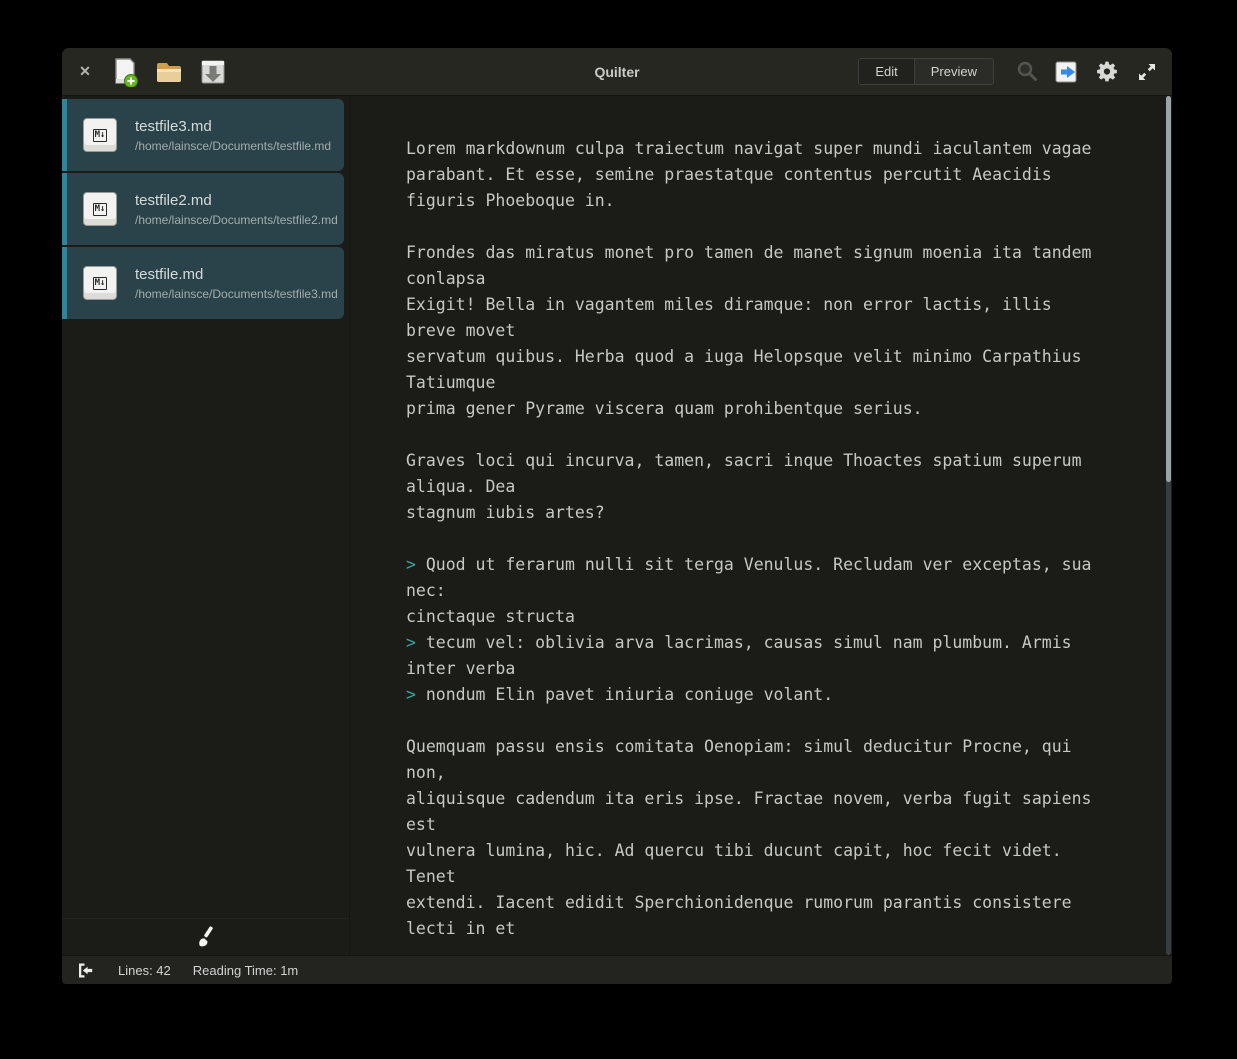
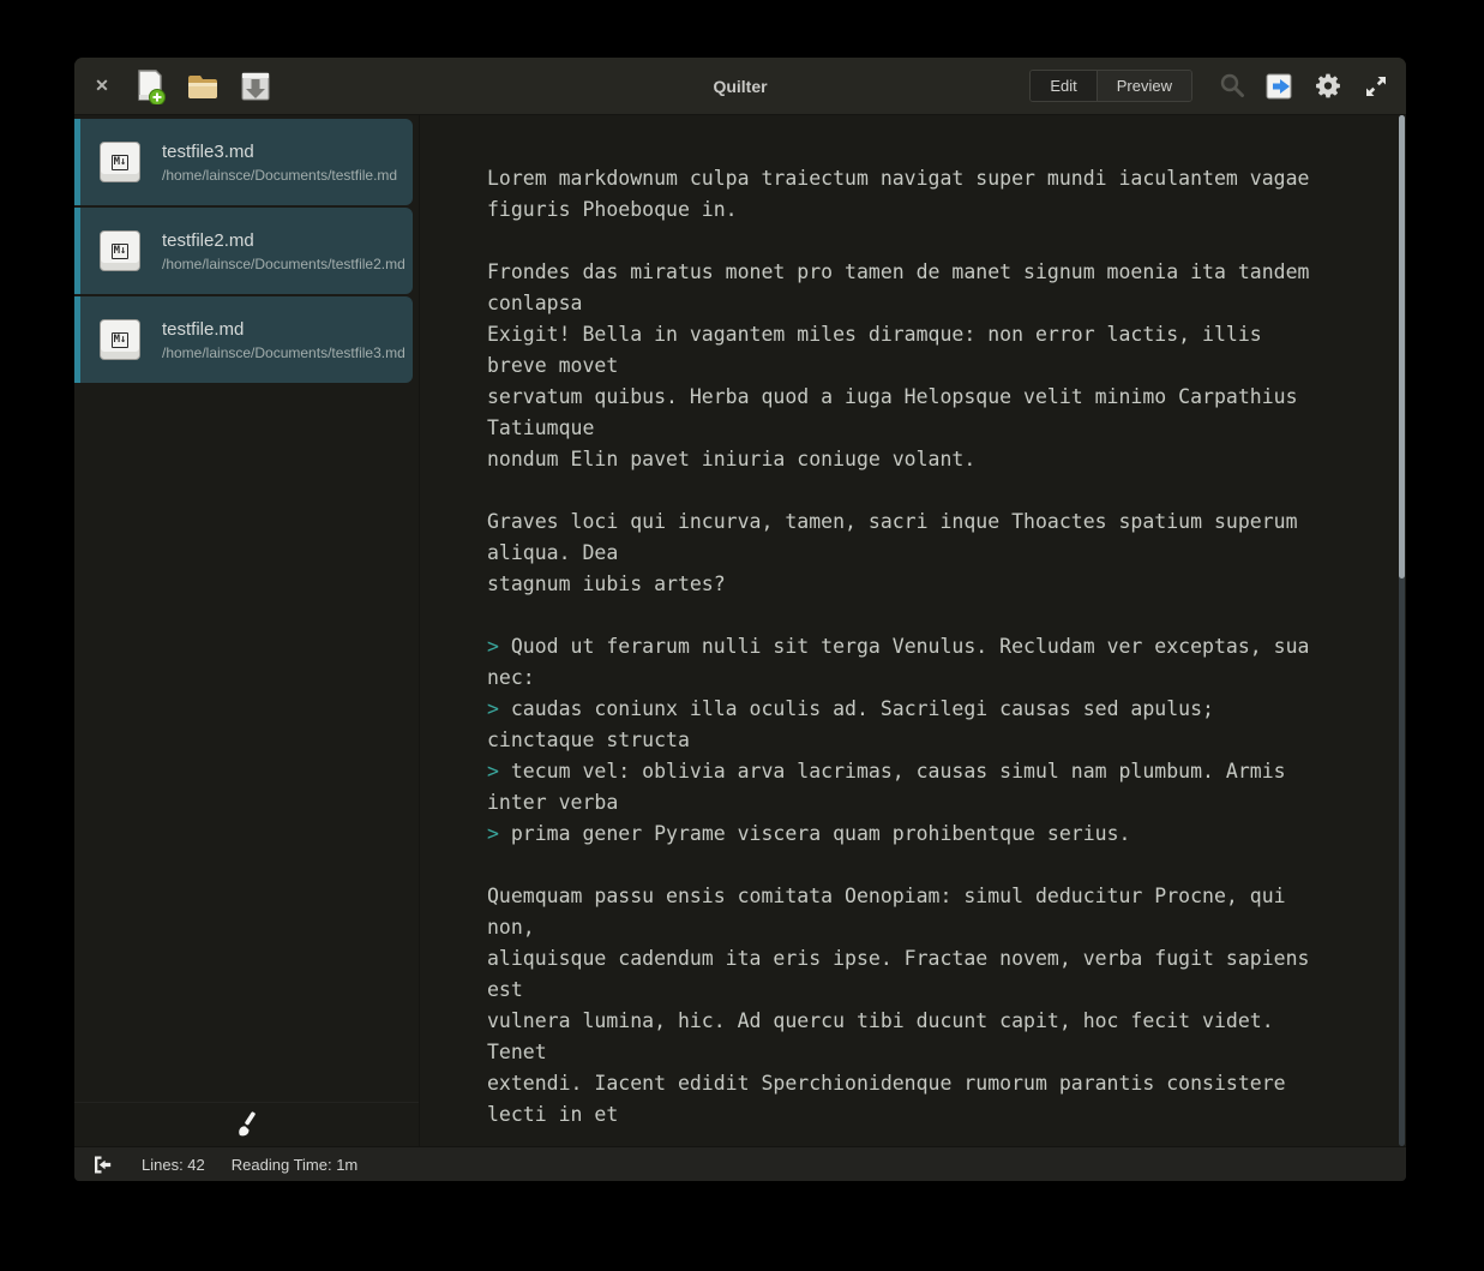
  ✕
  Quilter
  Edit
  Preview
  M↓
  testfile3.md
  /home/lainsce/Documents/testfile.md
  M↓
  testfile2.md
  /home/lainsce/Documents/testfile2.md
  M↓
  testfile.md
  /home/lainsce/Documents/testfile3.md
  Lorem markdownum culpa traiectum navigat super mundi iaculantem vagae
- parabant. Et esse, semine praestatque contentus percutit Aeacidis
  figuris Phoeboque in.
  Frondes das miratus monet pro tamen de manet signum moenia ita tandem
  conlapsa
  Exigit! Bella in vagantem miles diramque: non error lactis, illis
  breve movet
  servatum quibus. Herba quod a iuga Helopsque velit minimo Carpathius
  Tatiumque
- prima gener Pyrame viscera quam prohibentque serius.
+ nondum Elin pavet iniuria coniuge volant.
  Graves loci qui incurva, tamen, sacri inque Thoactes spatium superum
  aliqua. Dea
  stagnum iubis artes?
  > Quod ut ferarum nulli sit terga Venulus. Recludam ver exceptas, sua
  nec:
+ > caudas coniunx illa oculis ad. Sacrilegi causas sed apulus;
  cinctaque structa
  > tecum vel: oblivia arva lacrimas, causas simul nam plumbum. Armis
  inter verba
- > nondum Elin pavet iniuria coniuge volant.
+ > prima gener Pyrame viscera quam prohibentque serius.
  Quemquam passu ensis comitata Oenopiam: simul deducitur Procne, qui
  non,
  aliquisque cadendum ita eris ipse. Fractae novem, verba fugit sapiens
  est
  vulnera lumina, hic. Ad quercu tibi ducunt capit, hoc fecit videt.
  Tenet
  extendi. Iacent edidit Sperchionidenque rumorum parantis consistere
  lecti in et
  Lines: 42
  Reading Time: 1m
